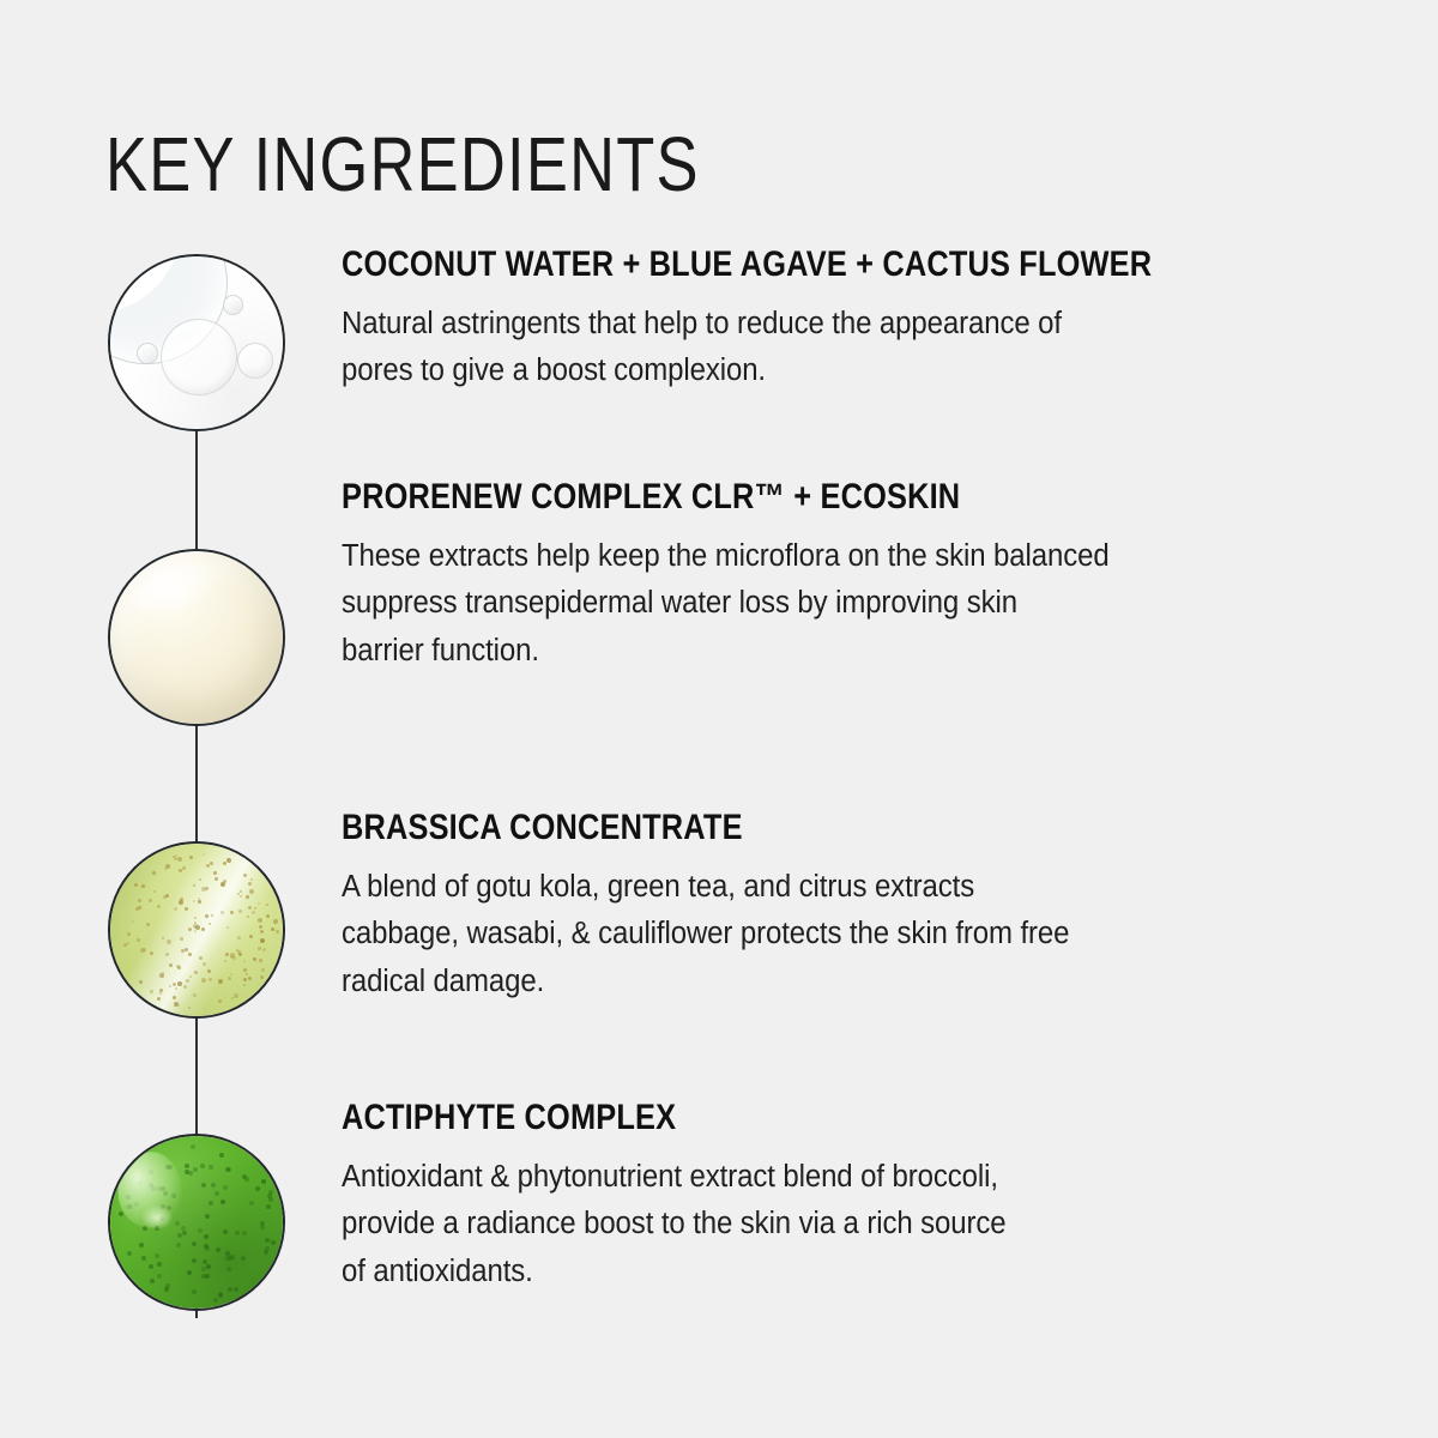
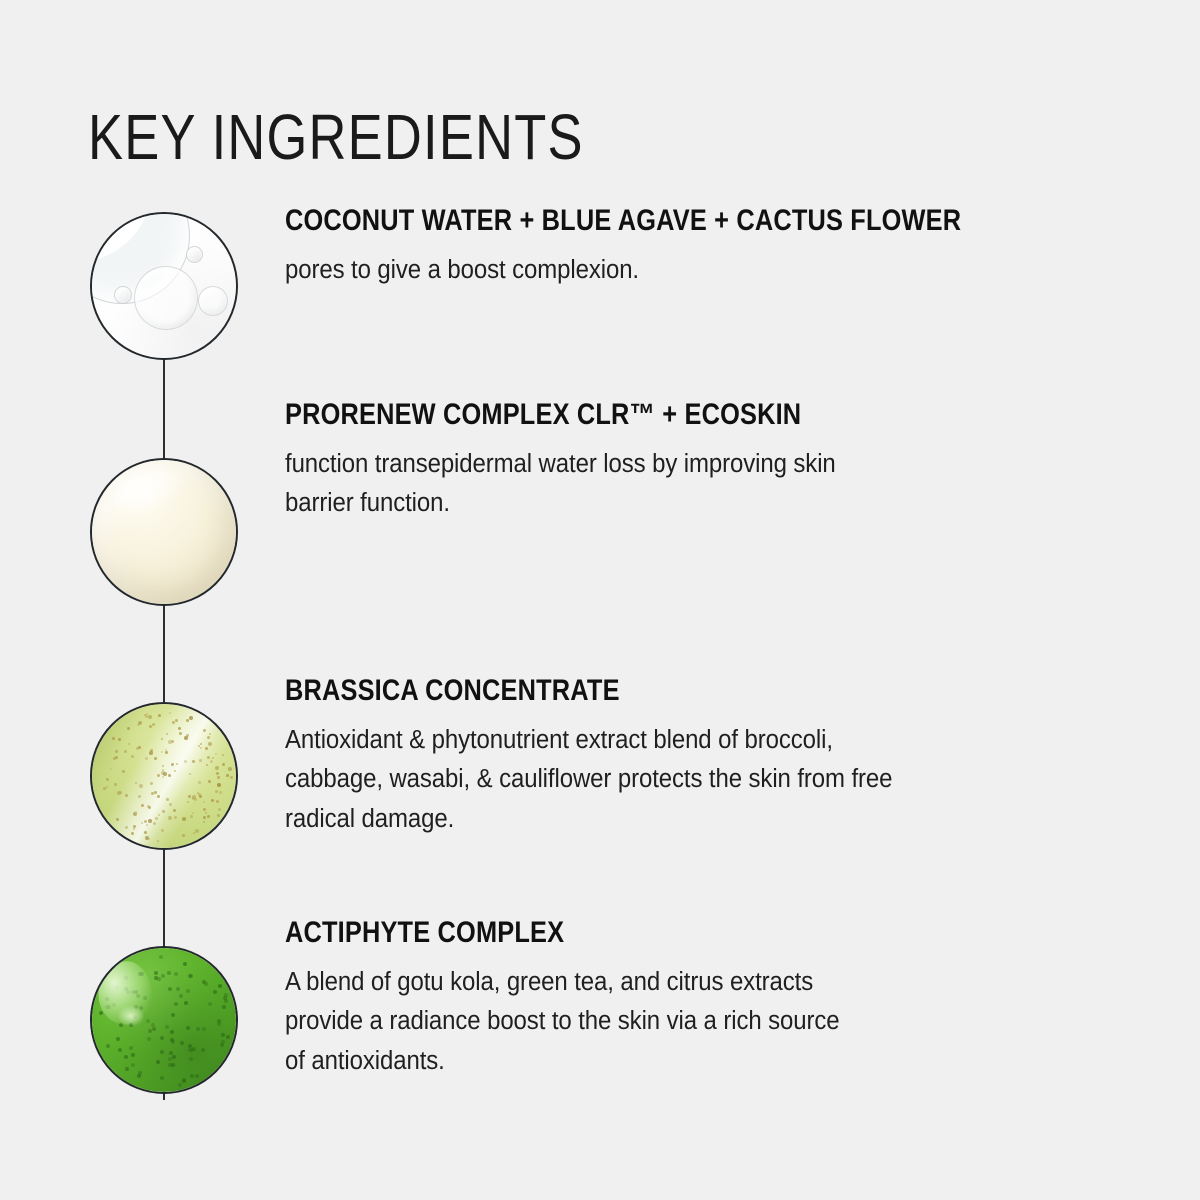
  KEY INGREDIENTS
  COCONUT WATER + BLUE AGAVE + CACTUS FLOWER
- Natural astringents that help to reduce the appearance of
  pores to give a boost complexion.
  PRORENEW COMPLEX CLR™ + ECOSKIN
- These extracts help keep the microflora on the skin balanced
- suppress transepidermal water loss by improving skin
+ function transepidermal water loss by improving skin
  barrier function.
  BRASSICA CONCENTRATE
- A blend of gotu kola, green tea, and citrus extracts
+ Antioxidant & phytonutrient extract blend of broccoli,
  cabbage, wasabi, & cauliflower protects the skin from free
  radical damage.
  ACTIPHYTE COMPLEX
- Antioxidant & phytonutrient extract blend of broccoli,
+ A blend of gotu kola, green tea, and citrus extracts
  provide a radiance boost to the skin via a rich source
  of antioxidants.
